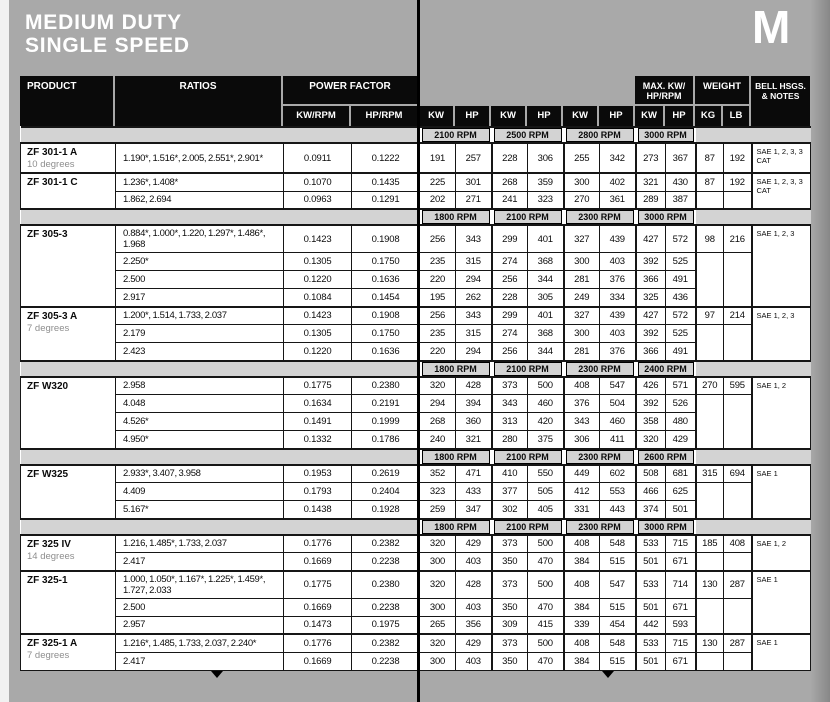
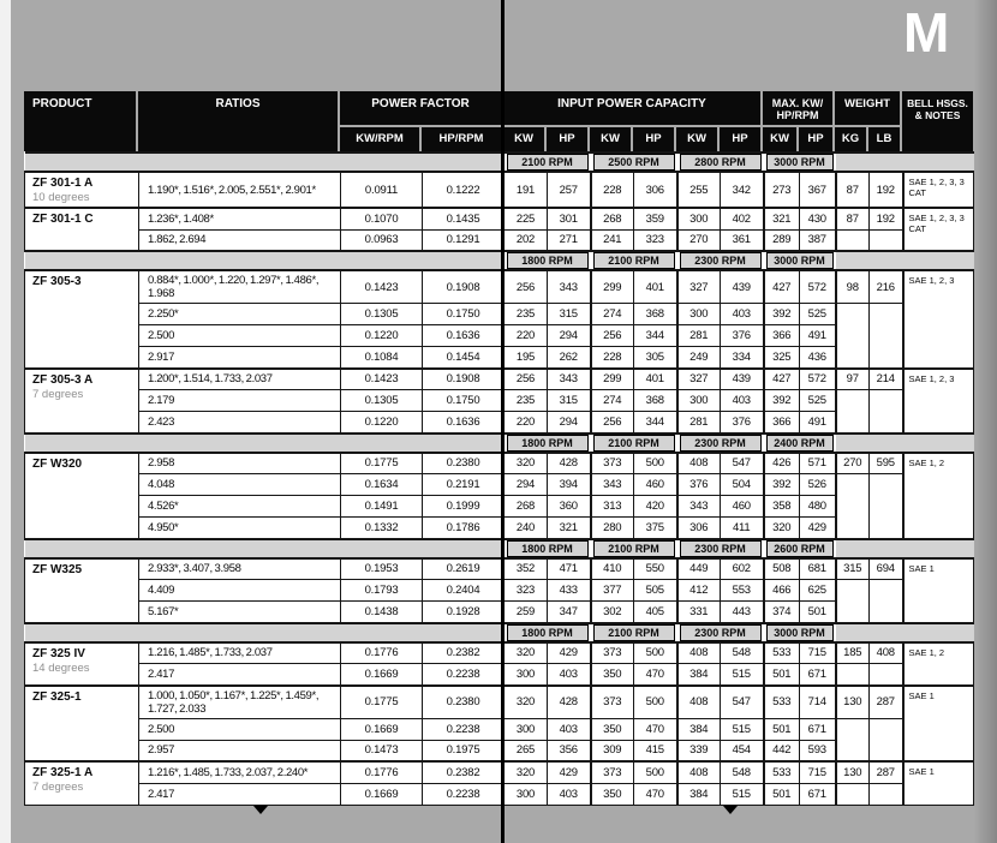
- MEDIUM DUTY
- SINGLE SPEED
  M
  PRODUCT
  RATIOS
  POWER FACTOR
+ INPUT POWER CAPACITY
  MAX. KW/
  HP/RPM
  WEIGHT
  BELL HSGS.
  & NOTES
  KW/RPM
  HP/RPM
  KW
  HP
  KW
  HP
  KW
  HP
  KW
  HP
  KG
  LB
  	2100 RPM	2500 RPM	2800 RPM	3000 RPM
  ZF 301-1 A10 degrees	1.190*, 1.516*, 2.005, 2.551*, 2.901*	0.0911	0.1222	191	257	228	306	255	342	273	367	87	192	SAE 1, 2, 3, 3 CAT
  ZF 301-1 C	1.236*, 1.408*	0.1070	0.1435	225	301	268	359	300	402	321	430	87	192	SAE 1, 2, 3, 3 CAT
  1.862, 2.694	0.0963	0.1291	202	271	241	323	270	361	289	387
  	1800 RPM	2100 RPM	2300 RPM	3000 RPM
  ZF 305-3	0.884*, 1.000*, 1.220, 1.297*, 1.486*, 1.968	0.1423	0.1908	256	343	299	401	327	439	427	572	98	216	SAE 1, 2, 3
  2.250*	0.1305	0.1750	235	315	274	368	300	403	392	525
  2.500	0.1220	0.1636	220	294	256	344	281	376	366	491
  2.917	0.1084	0.1454	195	262	228	305	249	334	325	436
  ZF 305-3 A7 degrees	1.200*, 1.514, 1.733, 2.037	0.1423	0.1908	256	343	299	401	327	439	427	572	97	214	SAE 1, 2, 3
  2.179	0.1305	0.1750	235	315	274	368	300	403	392	525
  2.423	0.1220	0.1636	220	294	256	344	281	376	366	491
  	1800 RPM	2100 RPM	2300 RPM	2400 RPM
  ZF W320	2.958	0.1775	0.2380	320	428	373	500	408	547	426	571	270	595	SAE 1, 2
  4.048	0.1634	0.2191	294	394	343	460	376	504	392	526
  4.526*	0.1491	0.1999	268	360	313	420	343	460	358	480
  4.950*	0.1332	0.1786	240	321	280	375	306	411	320	429
  	1800 RPM	2100 RPM	2300 RPM	2600 RPM
  ZF W325	2.933*, 3.407, 3.958	0.1953	0.2619	352	471	410	550	449	602	508	681	315	694	SAE 1
  4.409	0.1793	0.2404	323	433	377	505	412	553	466	625
  5.167*	0.1438	0.1928	259	347	302	405	331	443	374	501
  	1800 RPM	2100 RPM	2300 RPM	3000 RPM
  ZF 325 IV14 degrees	1.216, 1.485*, 1.733, 2.037	0.1776	0.2382	320	429	373	500	408	548	533	715	185	408	SAE 1, 2
  2.417	0.1669	0.2238	300	403	350	470	384	515	501	671
  ZF 325-1	1.000, 1.050*, 1.167*, 1.225*, 1.459*, 1.727, 2.033	0.1775	0.2380	320	428	373	500	408	547	533	714	130	287	SAE 1
  2.500	0.1669	0.2238	300	403	350	470	384	515	501	671
  2.957	0.1473	0.1975	265	356	309	415	339	454	442	593
  ZF 325-1 A7 degrees	1.216*, 1.485, 1.733, 2.037, 2.240*	0.1776	0.2382	320	429	373	500	408	548	533	715	130	287	SAE 1
  2.417	0.1669	0.2238	300	403	350	470	384	515	501	671
